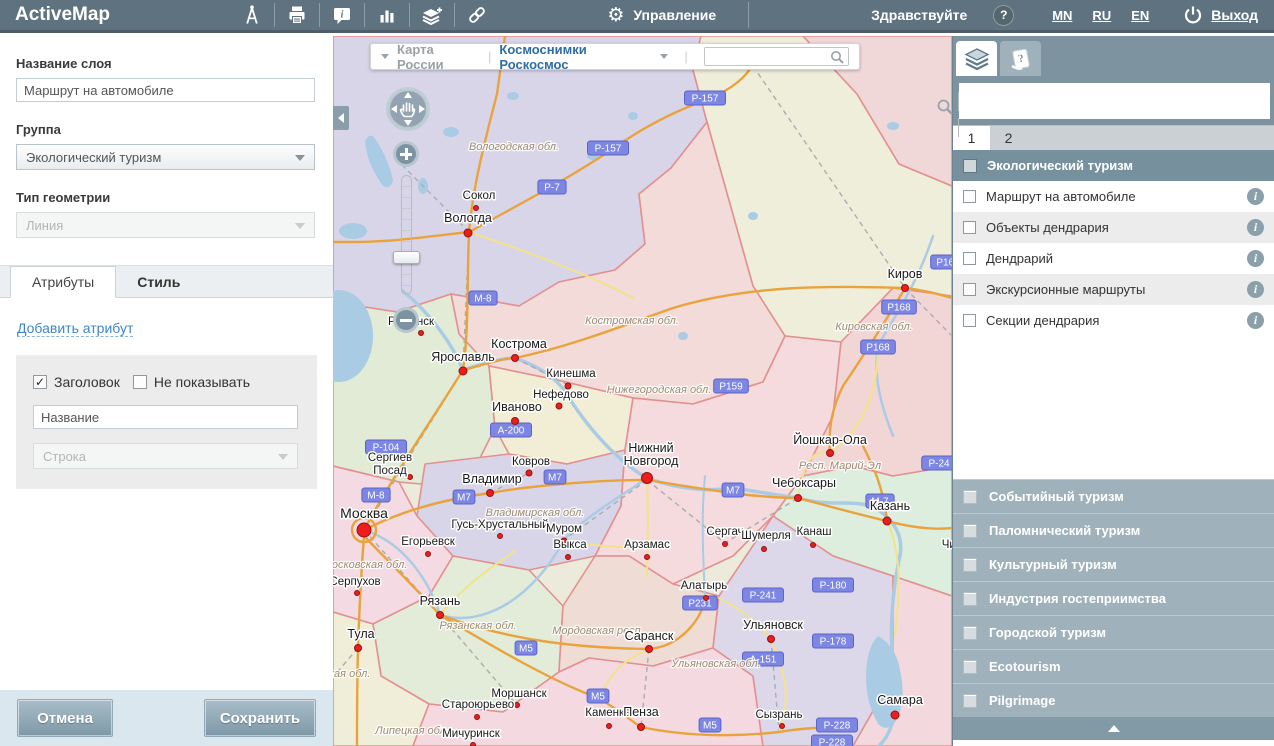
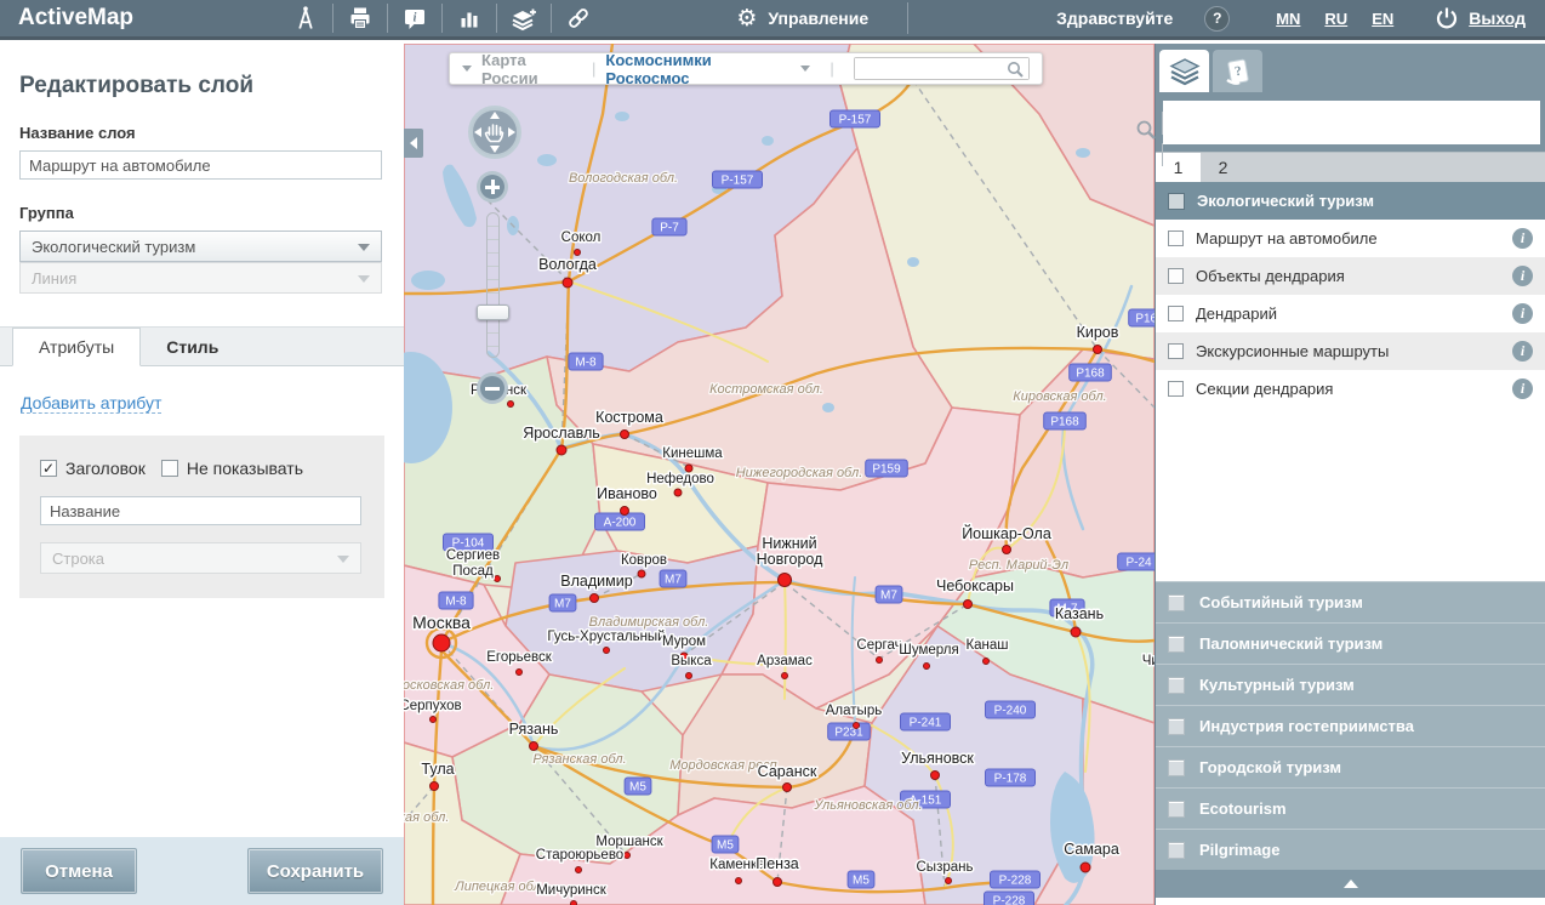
  ActiveMap
  i
  ⚙
  Управление
  Здравствуйте
  ?
  MN
  RU
  EN
  Выход
+ Редактировать слой
  Название слоя
  Маршрут на автомобиле
  Группа
  Экологический туризм
- Тип геометрии
  Линия
  Атрибуты
  Стиль
  Добавить атрибут
  ✓
  Заголовок
  Не показывать
  Название
  Строка
  Отмена
  Сохранить
  Р-157
  Р-157
  Р-7
  М-8
  Р168
  Р168
  Р159
  А-200
  Р-104
  М7
  М7
  М7
  М-7
  Р-24
  М-8
  М5
  М5
  М5
  Р231
  Р-241
- Р-180
+ Р-240
  Р-178
  А-151
  Р-228
  Р-228
  Вологодская обл.
  Костромская обл.
  Кировская обл.
  Нижегородская обл.
  Респ. Марий-Эл
  Владимирская обл.
  осковская обл.
  Рязанская обл.
  Мордовская респ.
  Ульяновская обл.
  Липецкая обл.
  Вологда
  Сокол
  Киров
  Кострома
  Ярославль
  Кинешма
  Нефедово
  Иваново
  Нижний Новгород
  Йошкар-Ола
  Чебоксары
  Казань
  Сергач
  Шумерля
  Канаш
  Арзамас
  Москва
  Сергиев Посад
  Ковров
  Владимир
  Гусь-Хрустальный
  Муром
  Выкса
  Егорьевск
  Серпухов
  Тула
  Рязань
  Моршанск
  Староюрьево
  Мичуринск
  Саранск
  Алатырь
  Ульяновск
  Каменка
  Пенза
  Сызрань
  Самара
  Карта России
  |
  Космоснимки Роскосмос
  |
  1
  2
  Экологический туризм
  Маршрут на автомобиле
  i
  Объекты дендрария
  i
  Дендрарий
  i
  Экскурсионные маршруты
  i
  Секции дендрария
  i
  Событийный туризм
  Паломнический туризм
  Культурный туризм
  Индустрия гостеприимства
  Городской туризм
  Ecotourism
  Pilgrimage
